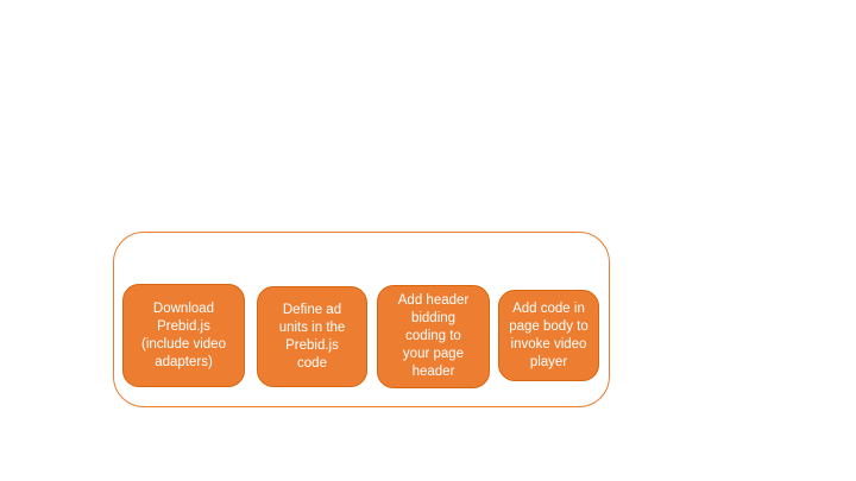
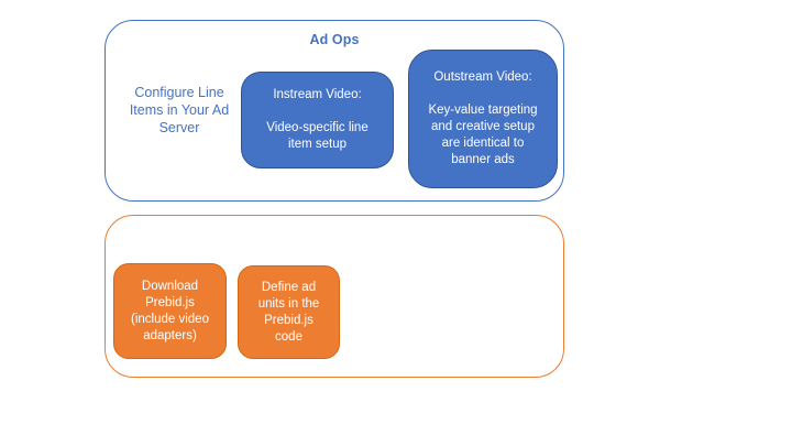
+ Ad Ops
+ Configure Line
+ Items in Your Ad
+ Server
+ Instream Video:
+ Video-specific line
+ item setup
+ Outstream Video:
+ Key-value targeting
+ and creative setup
+ are identical to
+ banner ads
  Download
  Prebid.js
  (include video
  adapters)
  Define ad
  units in the
  Prebid.js
  code
- Add header
- bidding
- coding to
- your page
- header
- Add code in
- page body to
- invoke video
- player
